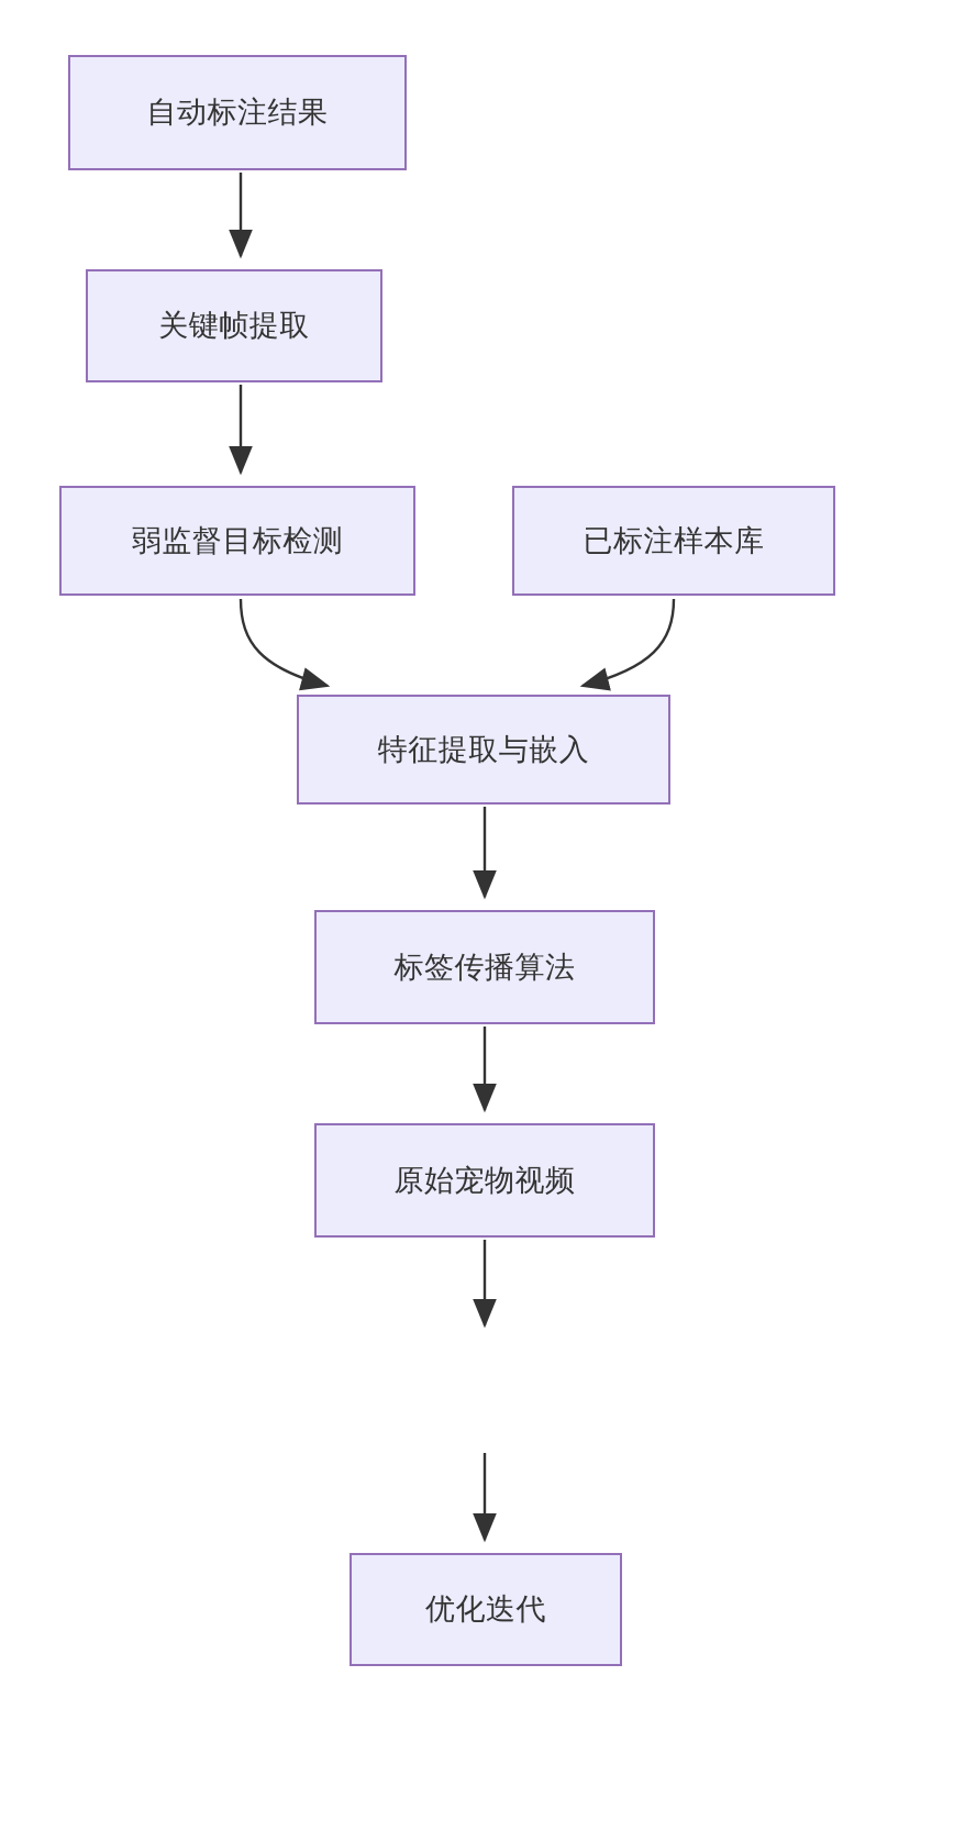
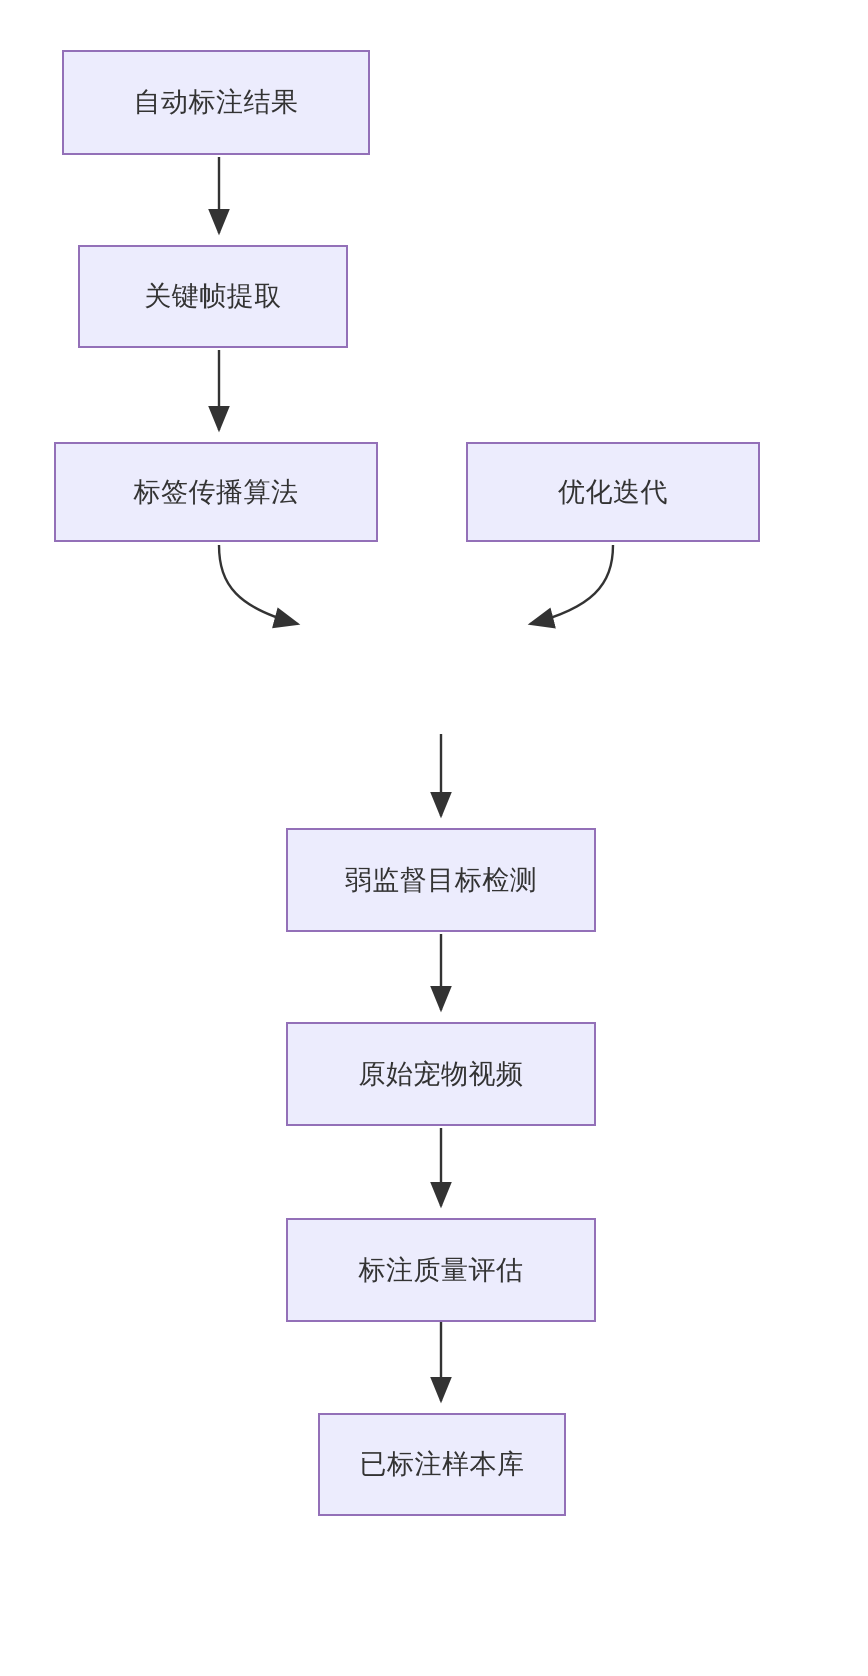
  自动标注结果
  关键帧提取
- 弱监督目标检测
+ 标签传播算法
- 已标注样本库
+ 优化迭代
- 特征提取与嵌入
- 标签传播算法
+ 弱监督目标检测
  原始宠物视频
+ 标注质量评估
- 优化迭代
+ 已标注样本库
